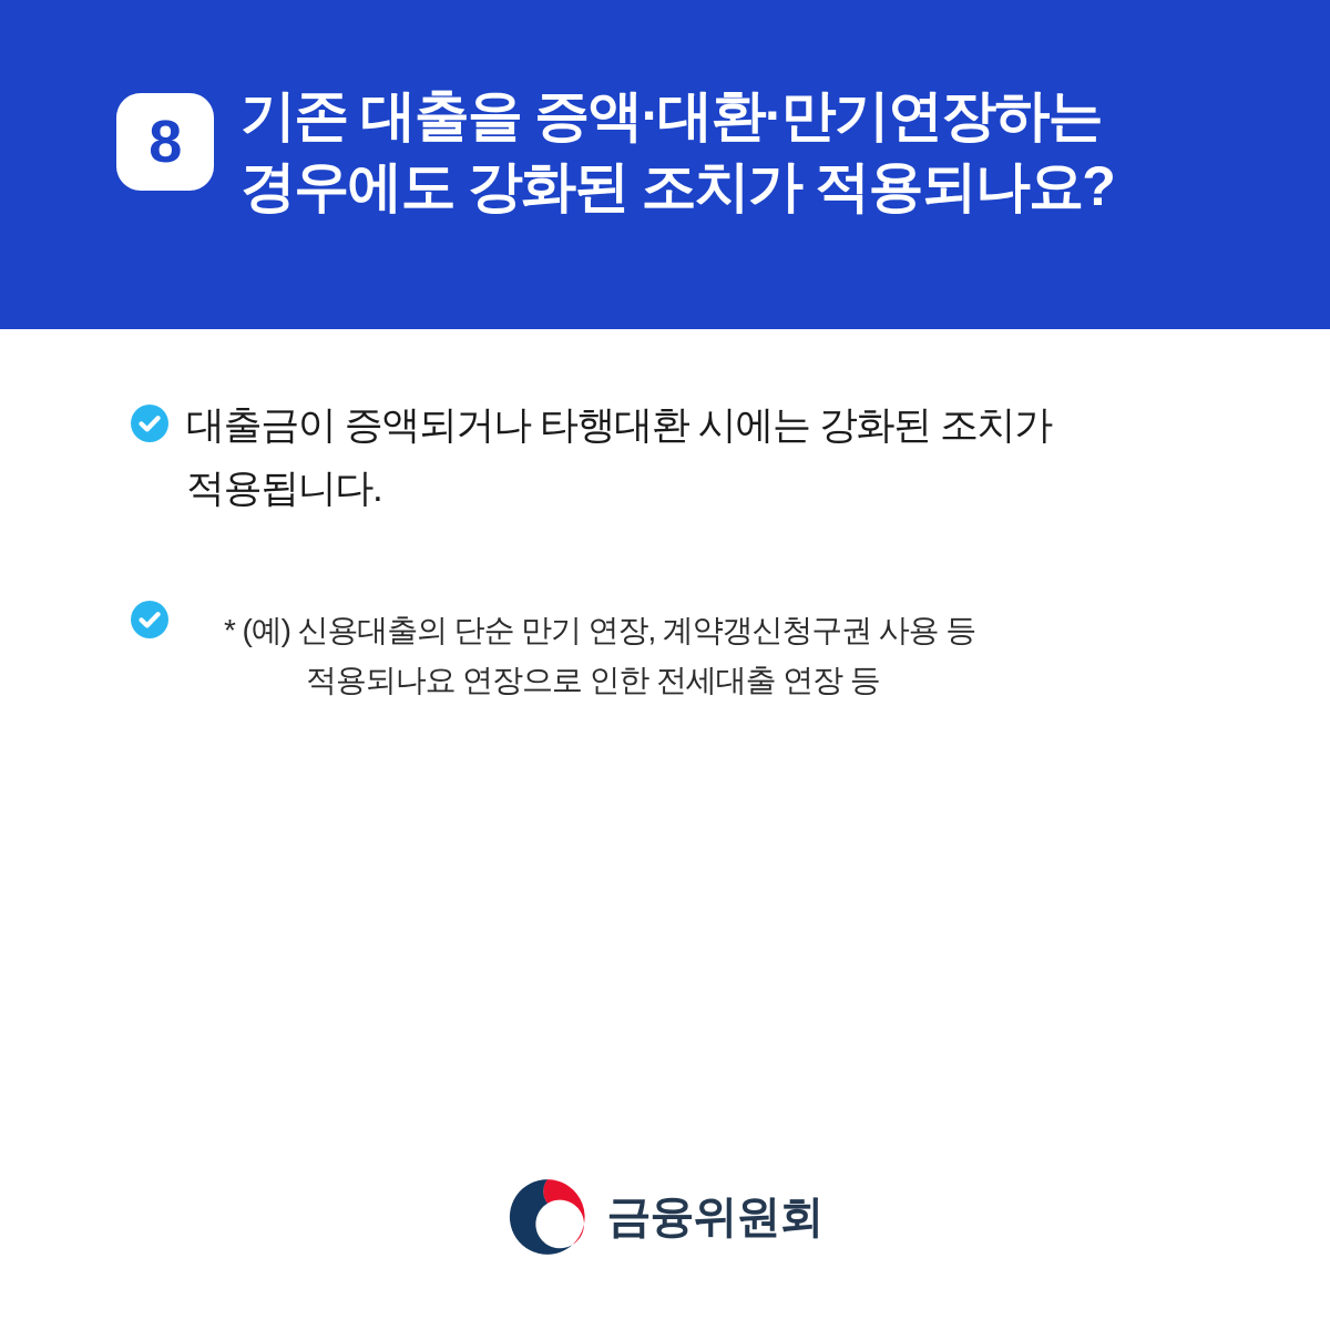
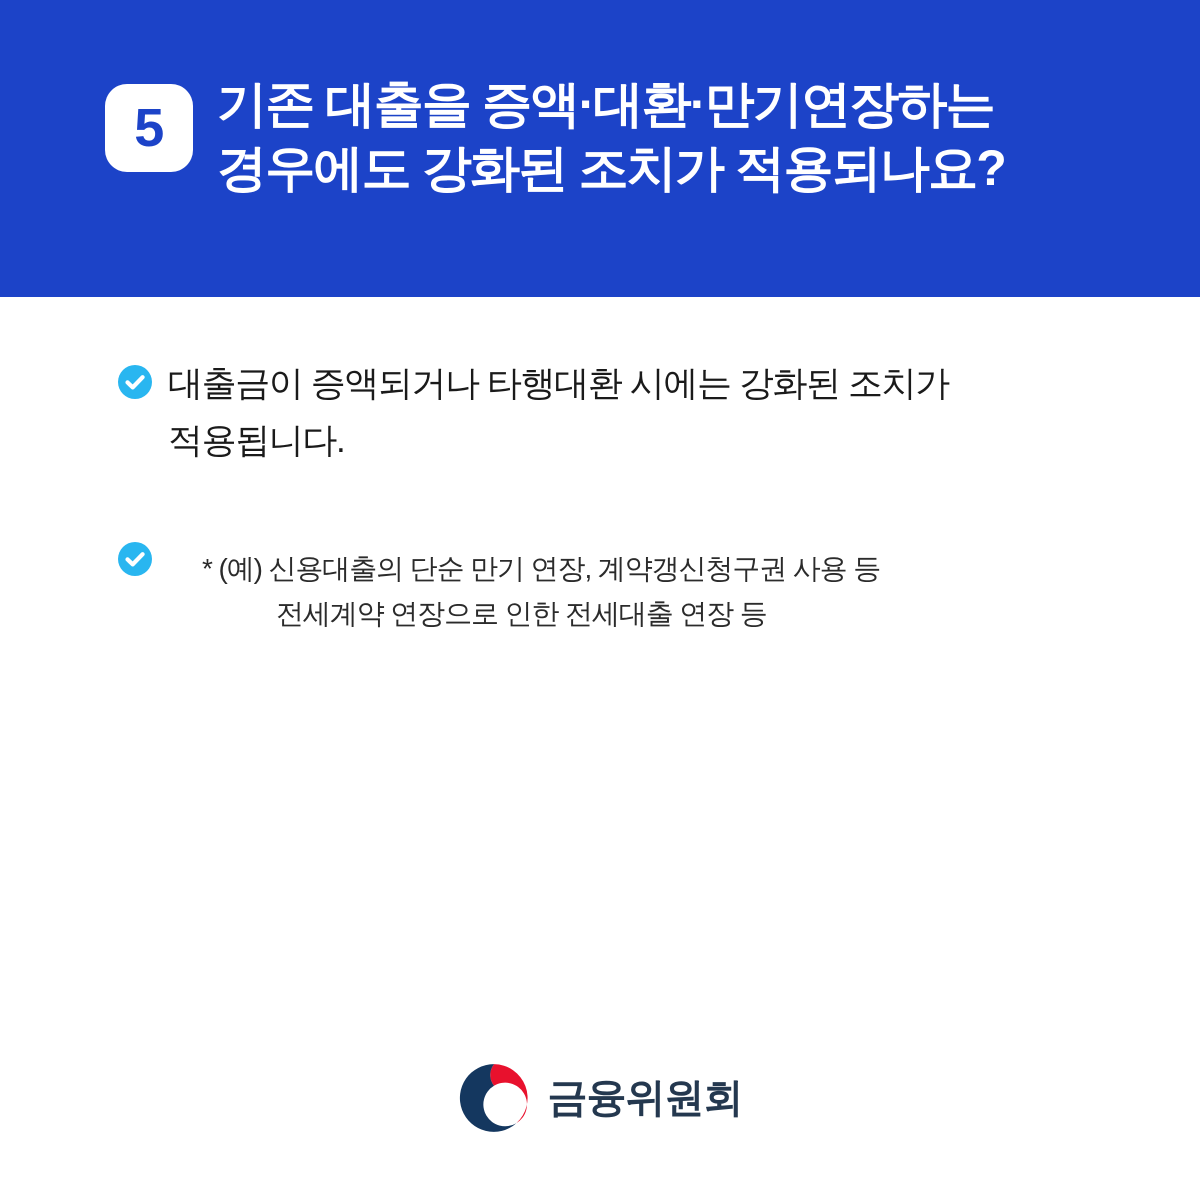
- 8
+ 5
  기존 대출을 증액·대환·만기연장하는
  경우에도 강화된 조치가 적용되나요?
  대출금이 증액되거나 타행대환 시에는 강화된 조치가
  적용됩니다.
  * (예) 신용대출의 단순 만기 연장, 계약갱신청구권 사용 등
- 적용되나요 연장으로 인한 전세대출 연장 등
+ 전세계약 연장으로 인한 전세대출 연장 등
  금융위원회
